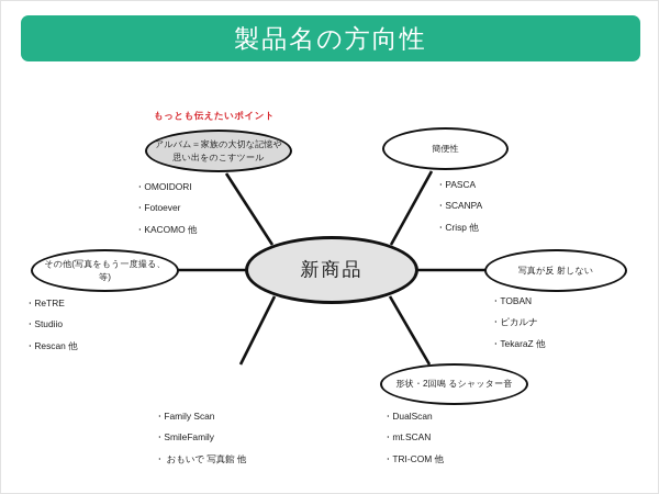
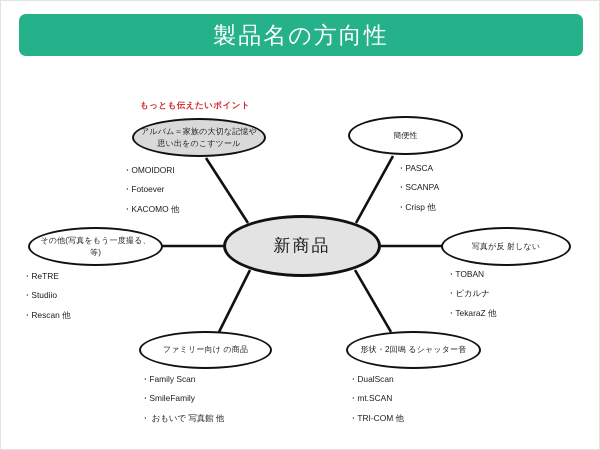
  製品名の方向性
  もっとも伝えたいポイント
  新商品
  アルバム＝家族の大切な記憶や
  思い出をのこすツール
  簡便性
  その他(写真をもう一度撮る、等)
  写真が反 射しない
+ ファミリー向け の商品
  形状・2回鳴 るシャッター音
  ・OMOIDORI
  ・Fotoever
  ・KACOMO 他
  ・PASCA
  ・SCANPA
  ・Crisp 他
  ・ReTRE
  ・Studiio
  ・Rescan 他
  ・TOBAN
  ・ピカルナ
  ・TekaraZ 他
  ・Family Scan
  ・SmileFamily
  ・ おもいで 写真館 他
  ・DualScan
  ・mt.SCAN
  ・TRI-COM 他
